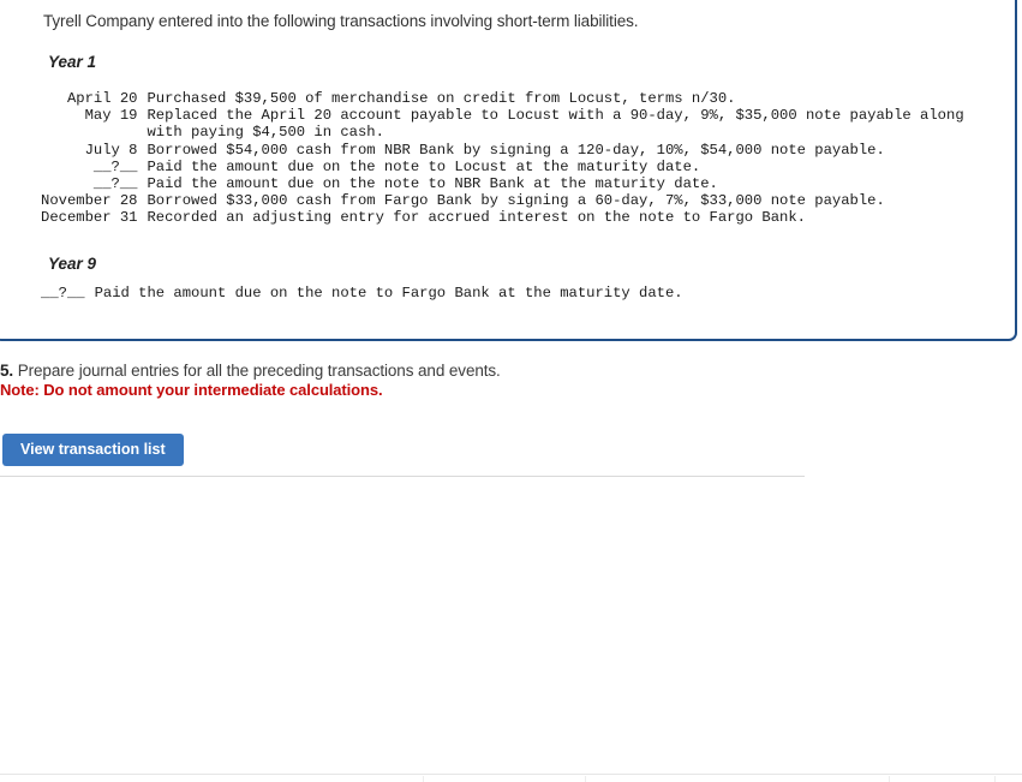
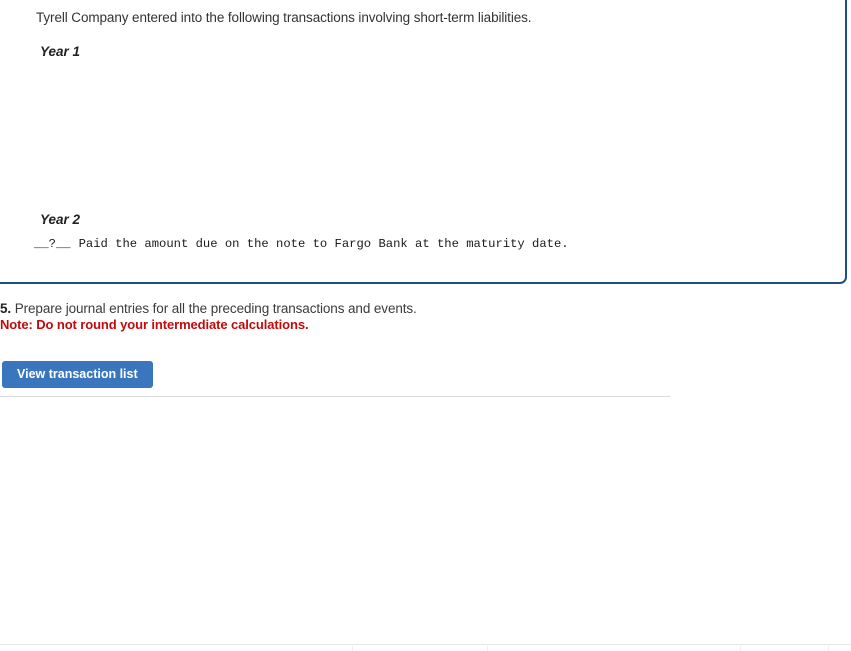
  Tyrell Company entered into the following transactions involving short-term liabilities.
  Year 1
- April 20	Purchased $39,500 of merchandise on credit from Locust, terms n/30.
- May 19	Replaced the April 20 account payable to Locust with a 90-day, 9%, $35,000 note payable along
- 	with paying $4,500 in cash.
- July 8	Borrowed $54,000 cash from NBR Bank by signing a 120-day, 10%, $54,000 note payable.
- __?__	Paid the amount due on the note to Locust at the maturity date.
- __?__	Paid the amount due on the note to NBR Bank at the maturity date.
- November 28	Borrowed $33,000 cash from Fargo Bank by signing a 60-day, 7%, $33,000 note payable.
- December 31	Recorded an adjusting entry for accrued interest on the note to Fargo Bank.
- Year 9
+ Year 2
  __?__	Paid the amount due on the note to Fargo Bank at the maturity date.
  5. Prepare journal entries for all the preceding transactions and events.
- Note: Do not amount your intermediate calculations.
+ Note: Do not round your intermediate calculations.
  View transaction list
